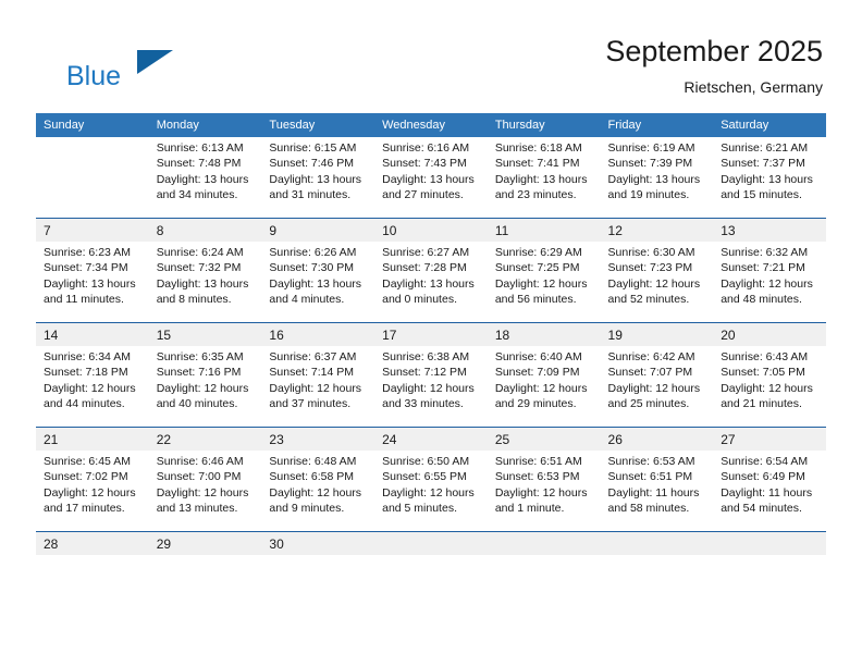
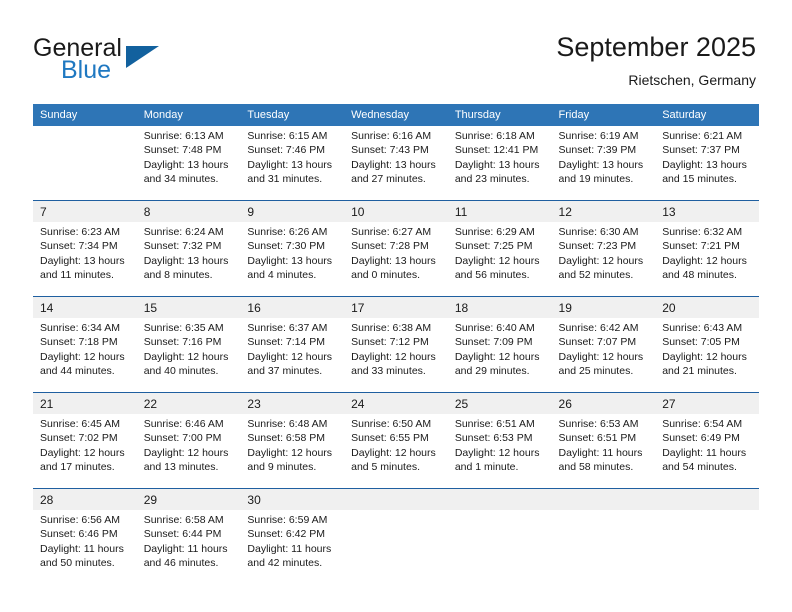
+ General
  Blue
  September 2025
  Rietschen, Germany
  Sunday	Monday	Tuesday	Wednesday	Thursday	Friday	Saturday
- 	Sunrise: 6:13 AMSunset: 7:48 PMDaylight: 13 hoursand 34 minutes.	Sunrise: 6:15 AMSunset: 7:46 PMDaylight: 13 hoursand 31 minutes.	Sunrise: 6:16 AMSunset: 7:43 PMDaylight: 13 hoursand 27 minutes.	Sunrise: 6:18 AMSunset: 7:41 PMDaylight: 13 hoursand 23 minutes.	Sunrise: 6:19 AMSunset: 7:39 PMDaylight: 13 hoursand 19 minutes.	Sunrise: 6:21 AMSunset: 7:37 PMDaylight: 13 hoursand 15 minutes.
+ 	Sunrise: 6:13 AMSunset: 7:48 PMDaylight: 13 hoursand 34 minutes.	Sunrise: 6:15 AMSunset: 7:46 PMDaylight: 13 hoursand 31 minutes.	Sunrise: 6:16 AMSunset: 7:43 PMDaylight: 13 hoursand 27 minutes.	Sunrise: 6:18 AMSunset: 12:41 PMDaylight: 13 hoursand 23 minutes.	Sunrise: 6:19 AMSunset: 7:39 PMDaylight: 13 hoursand 19 minutes.	Sunrise: 6:21 AMSunset: 7:37 PMDaylight: 13 hoursand 15 minutes.
  7	8	9	10	11	12	13
  Sunrise: 6:23 AMSunset: 7:34 PMDaylight: 13 hoursand 11 minutes.	Sunrise: 6:24 AMSunset: 7:32 PMDaylight: 13 hoursand 8 minutes.	Sunrise: 6:26 AMSunset: 7:30 PMDaylight: 13 hoursand 4 minutes.	Sunrise: 6:27 AMSunset: 7:28 PMDaylight: 13 hoursand 0 minutes.	Sunrise: 6:29 AMSunset: 7:25 PMDaylight: 12 hoursand 56 minutes.	Sunrise: 6:30 AMSunset: 7:23 PMDaylight: 12 hoursand 52 minutes.	Sunrise: 6:32 AMSunset: 7:21 PMDaylight: 12 hoursand 48 minutes.
  14	15	16	17	18	19	20
  Sunrise: 6:34 AMSunset: 7:18 PMDaylight: 12 hoursand 44 minutes.	Sunrise: 6:35 AMSunset: 7:16 PMDaylight: 12 hoursand 40 minutes.	Sunrise: 6:37 AMSunset: 7:14 PMDaylight: 12 hoursand 37 minutes.	Sunrise: 6:38 AMSunset: 7:12 PMDaylight: 12 hoursand 33 minutes.	Sunrise: 6:40 AMSunset: 7:09 PMDaylight: 12 hoursand 29 minutes.	Sunrise: 6:42 AMSunset: 7:07 PMDaylight: 12 hoursand 25 minutes.	Sunrise: 6:43 AMSunset: 7:05 PMDaylight: 12 hoursand 21 minutes.
  21	22	23	24	25	26	27
  Sunrise: 6:45 AMSunset: 7:02 PMDaylight: 12 hoursand 17 minutes.	Sunrise: 6:46 AMSunset: 7:00 PMDaylight: 12 hoursand 13 minutes.	Sunrise: 6:48 AMSunset: 6:58 PMDaylight: 12 hoursand 9 minutes.	Sunrise: 6:50 AMSunset: 6:55 PMDaylight: 12 hoursand 5 minutes.	Sunrise: 6:51 AMSunset: 6:53 PMDaylight: 12 hoursand 1 minute.	Sunrise: 6:53 AMSunset: 6:51 PMDaylight: 11 hoursand 58 minutes.	Sunrise: 6:54 AMSunset: 6:49 PMDaylight: 11 hoursand 54 minutes.
  28	29	30
+ Sunrise: 6:56 AMSunset: 6:46 PMDaylight: 11 hoursand 50 minutes.	Sunrise: 6:58 AMSunset: 6:44 PMDaylight: 11 hoursand 46 minutes.	Sunrise: 6:59 AMSunset: 6:42 PMDaylight: 11 hoursand 42 minutes.
